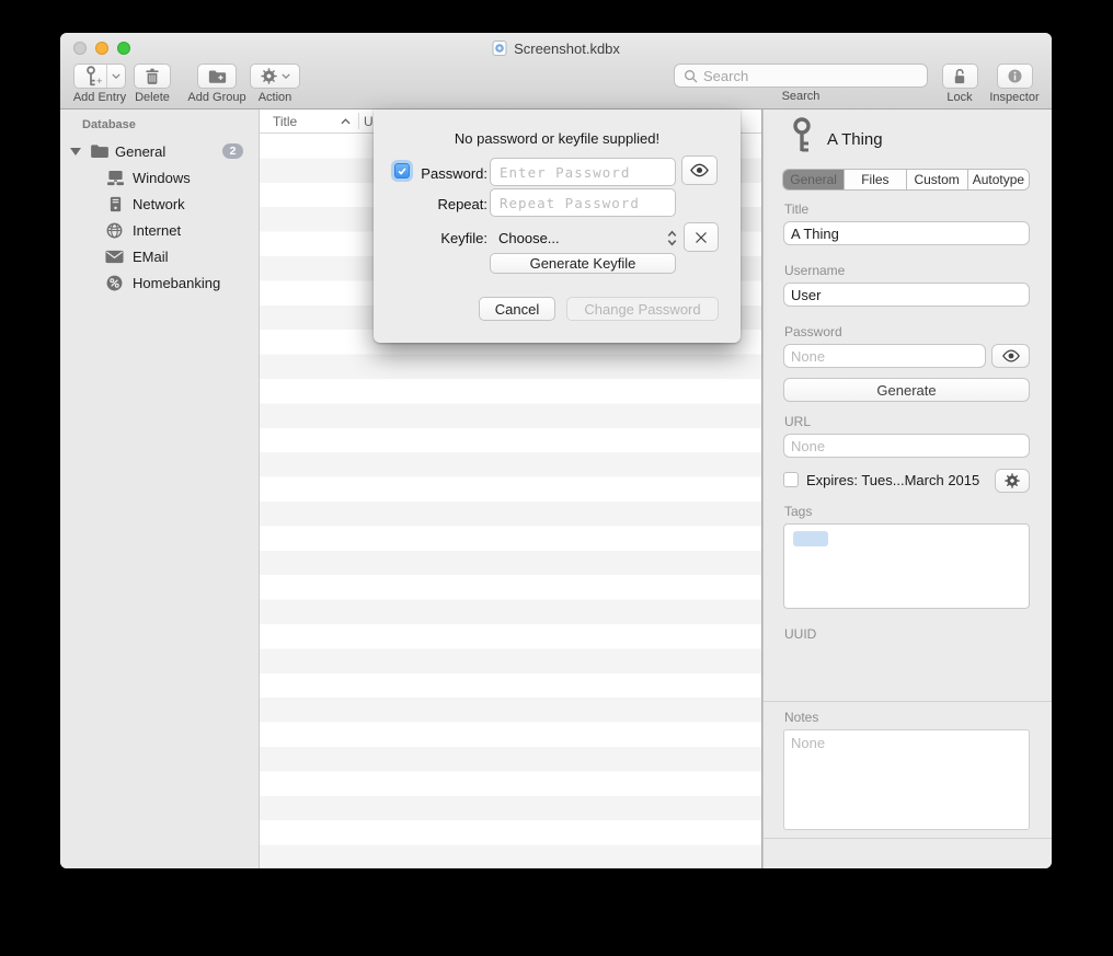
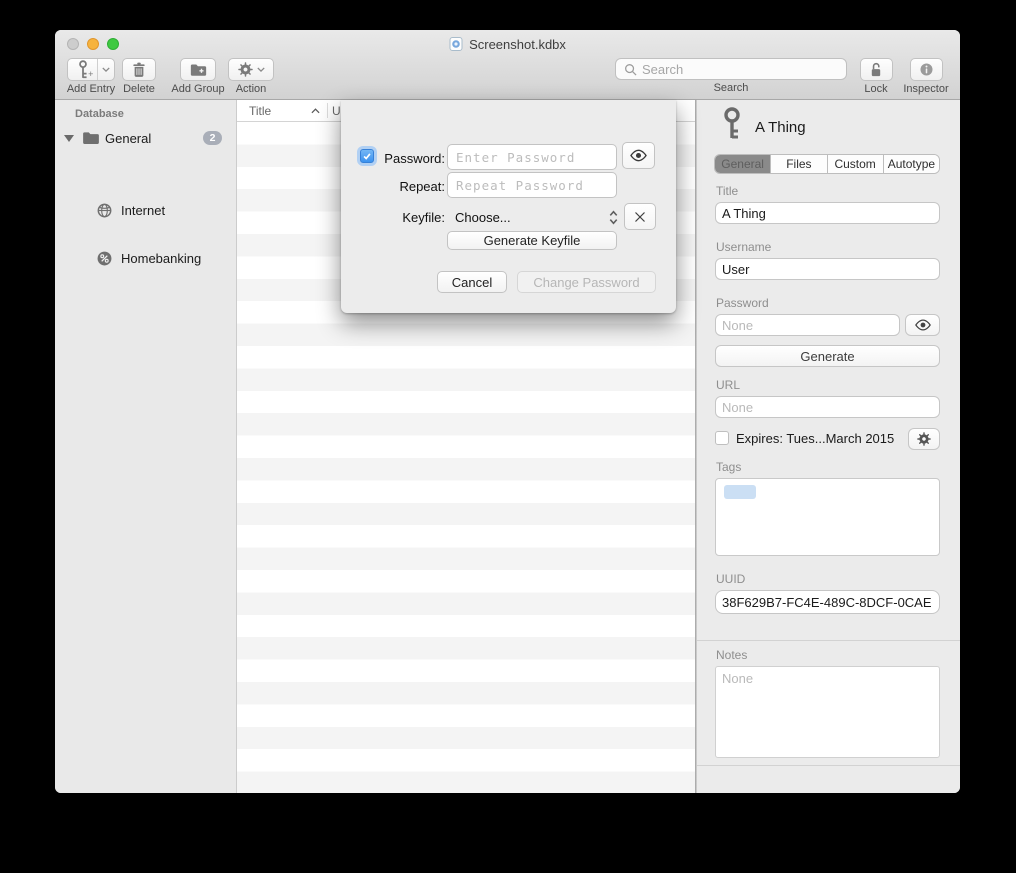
  Screenshot.kdbx
  +
  Add Entry
  Delete
  Add Group
  Action
  Search
  Search
  Lock
  Inspector
  Database
  General
  2
- Windows
- Network
  Internet
- EMail
  Homebanking
  Title
  U
  A Thing
  General
  Files
  Custom
  Autotype
  Title
  A Thing
  Username
  User
  Password
  None
  Generate
  URL
  None
  Expires: Tues...March 2015
  Tags
  UUID
+ 38F629B7-FC4E-489C-8DCF-0CAE
  Notes
  None
- No password or keyfile supplied!
  Password:
  Enter Password
  Repeat:
  Repeat Password
  Keyfile:
  Choose...
  Generate Keyfile
  Cancel
  Change Password
